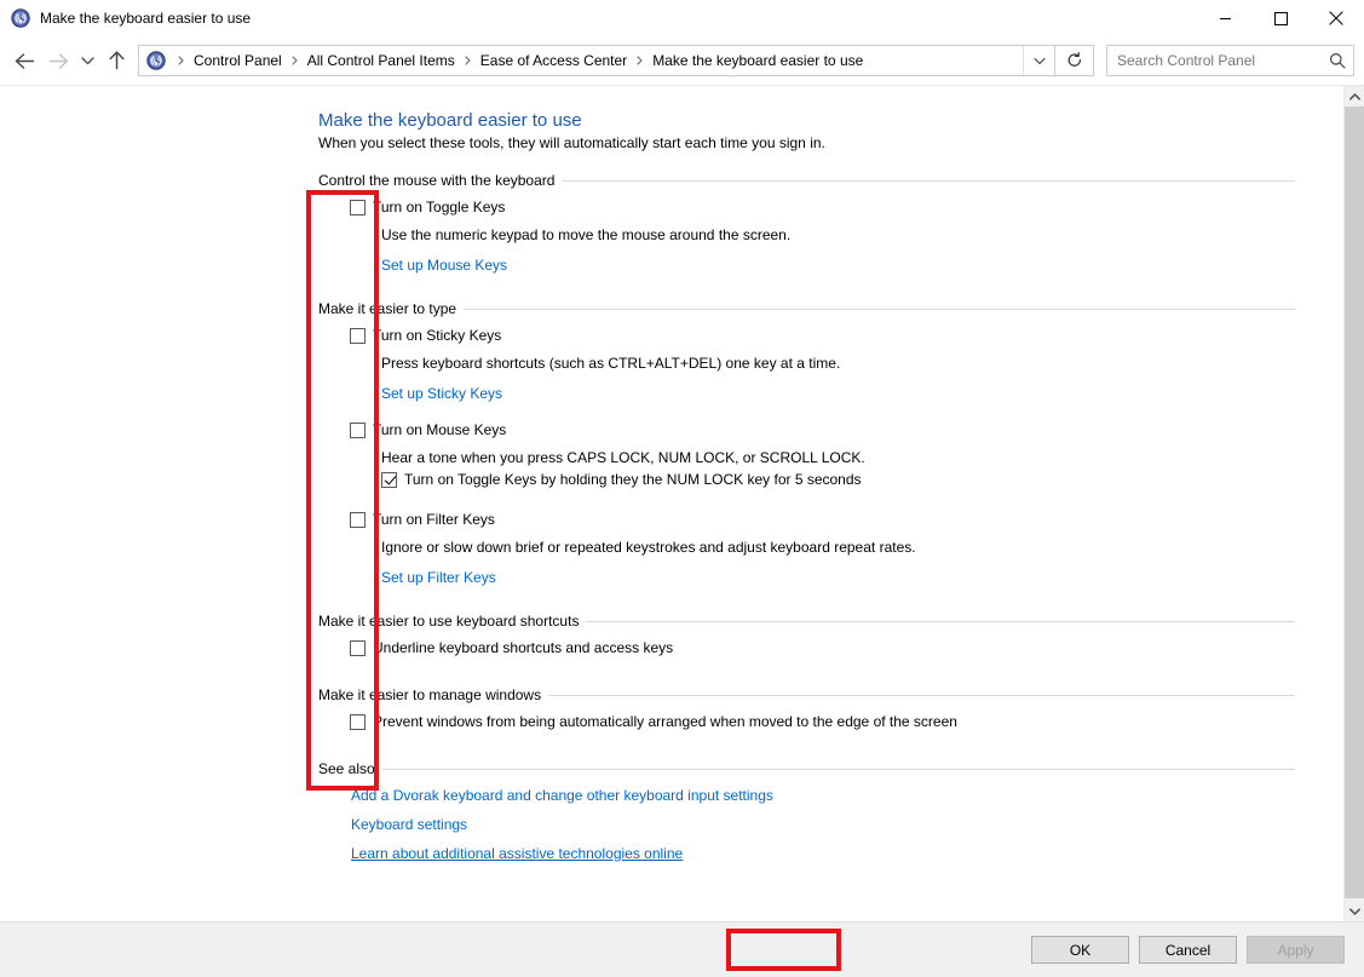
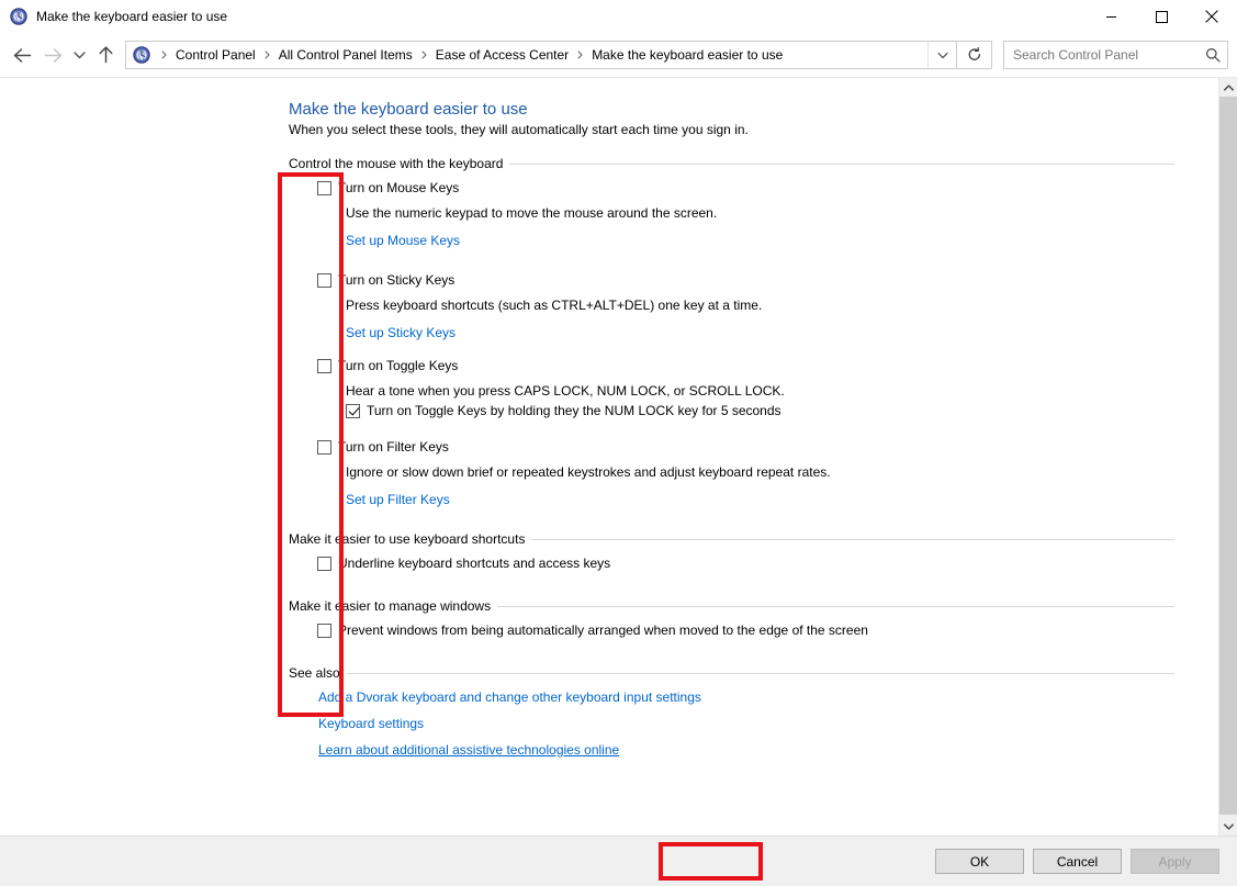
  Make the keyboard easier to use
  Control Panel
  All Control Panel Items
  Ease of Access Center
  Make the keyboard easier to use
  Search Control Panel
  Make the keyboard easier to use
  When you select these tools, they will automatically start each time you sign in.
  Control the mouse with the keyboard
- Turn on Toggle Keys
+ Turn on Mouse Keys
  Use the numeric keypad to move the mouse around the screen.
  Set up Mouse Keys
- Make it easier to type
  Turn on Sticky Keys
  Press keyboard shortcuts (such as CTRL+ALT+DEL) one key at a time.
  Set up Sticky Keys
- Turn on Mouse Keys
+ Turn on Toggle Keys
  Hear a tone when you press CAPS LOCK, NUM LOCK, or SCROLL LOCK.
  Turn on Toggle Keys by holding they the NUM LOCK key for 5 seconds
  Turn on Filter Keys
  Ignore or slow down brief or repeated keystrokes and adjust keyboard repeat rates.
  Set up Filter Keys
  Make it easier to use keyboard shortcuts
  Underline keyboard shortcuts and access keys
  Make it easier to manage windows
  Prevent windows from being automatically arranged when moved to the edge of the screen
  See also
  Add a Dvorak keyboard and change other keyboard input settings
  Keyboard settings
  Learn about additional assistive technologies online
  OK
  Cancel
  Apply
